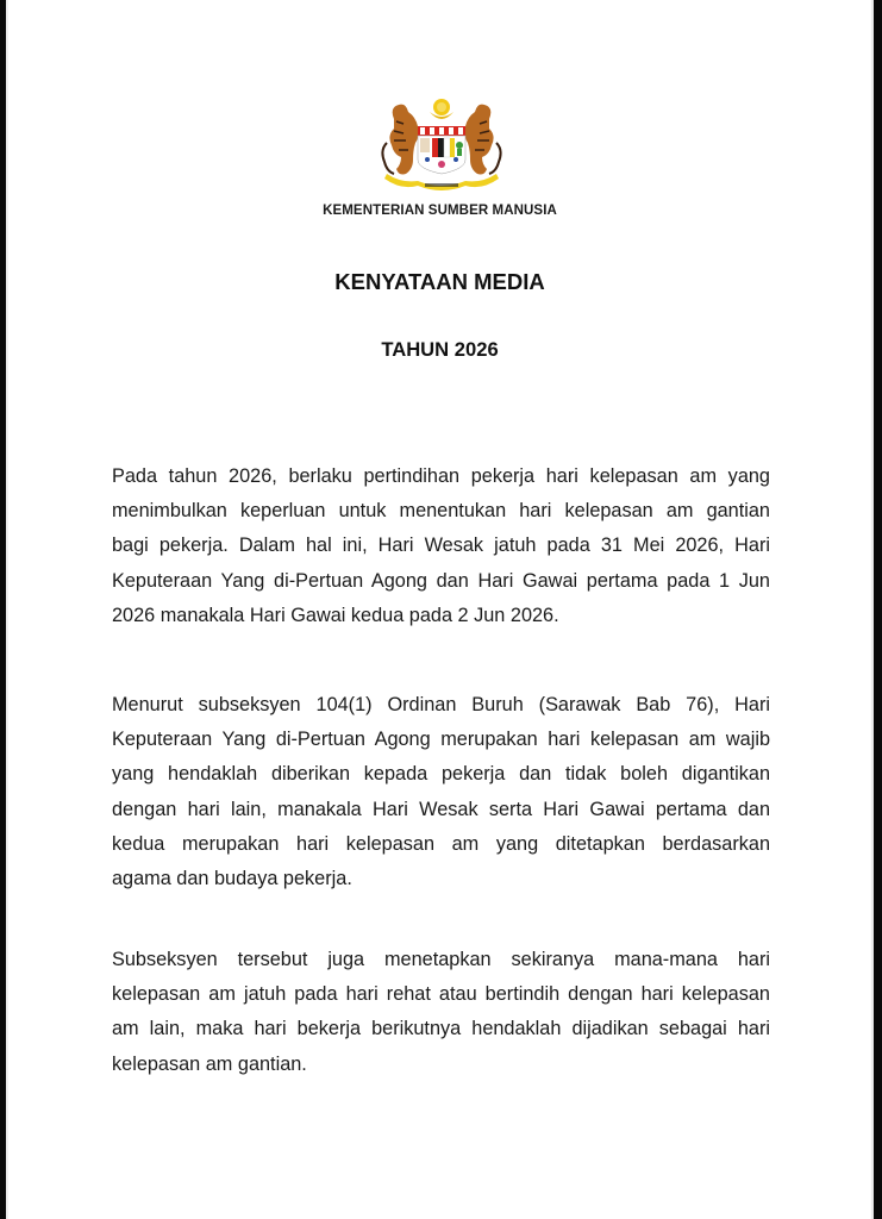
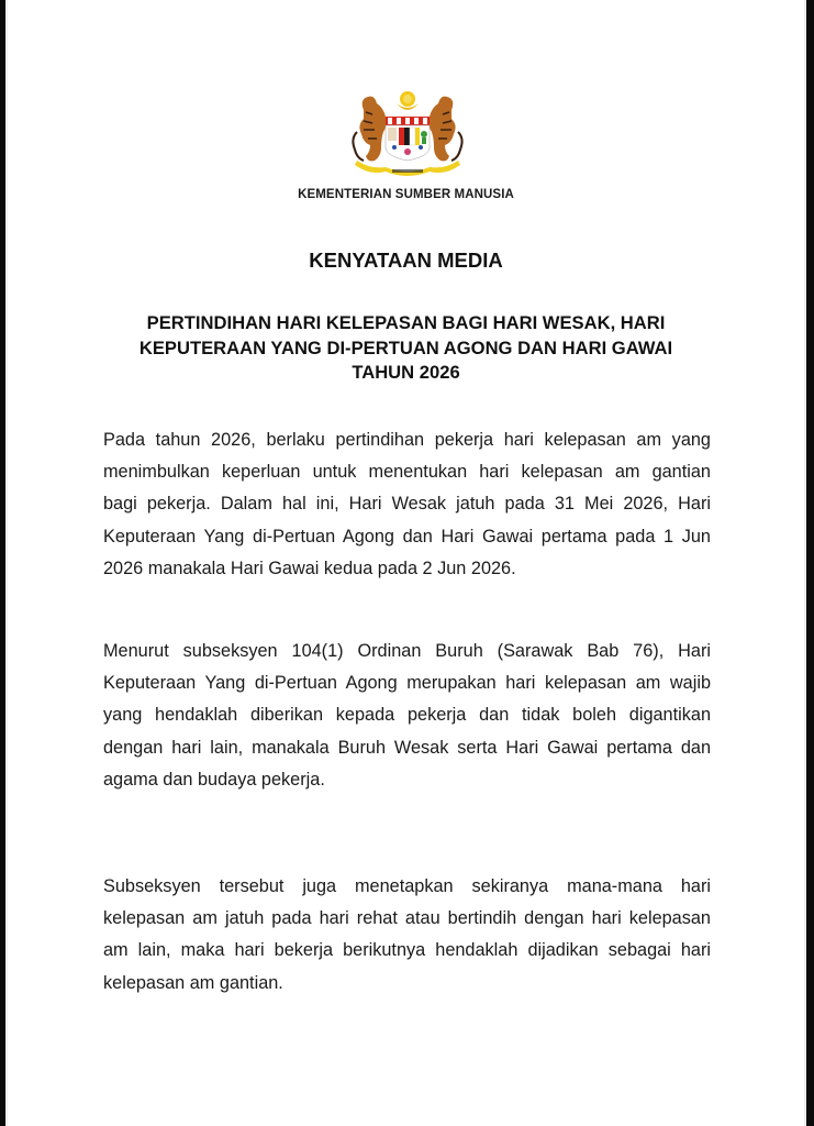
  KEMENTERIAN SUMBER MANUSIA
  KENYATAAN MEDIA
+ PERTINDIHAN HARI KELEPASAN BAGI HARI WESAK, HARI
+ KEPUTERAAN YANG DI-PERTUAN AGONG DAN HARI GAWAI
  TAHUN 2026
  Pada tahun 2026, berlaku pertindihan pekerja hari kelepasan am yang
  menimbulkan keperluan untuk menentukan hari kelepasan am gantian
  bagi pekerja. Dalam hal ini, Hari Wesak jatuh pada 31 Mei 2026, Hari
  Keputeraan Yang di-Pertuan Agong dan Hari Gawai pertama pada 1 Jun
  2026 manakala Hari Gawai kedua pada 2 Jun 2026.
  Menurut subseksyen 104(1) Ordinan Buruh (Sarawak Bab 76), Hari
  Keputeraan Yang di-Pertuan Agong merupakan hari kelepasan am wajib
  yang hendaklah diberikan kepada pekerja dan tidak boleh digantikan
- dengan hari lain, manakala Hari Wesak serta Hari Gawai pertama dan
+ dengan hari lain, manakala Buruh Wesak serta Hari Gawai pertama dan
- kedua merupakan hari kelepasan am yang ditetapkan berdasarkan
  agama dan budaya pekerja.
  Subseksyen tersebut juga menetapkan sekiranya mana-mana hari
  kelepasan am jatuh pada hari rehat atau bertindih dengan hari kelepasan
  am lain, maka hari bekerja berikutnya hendaklah dijadikan sebagai hari
  kelepasan am gantian.
